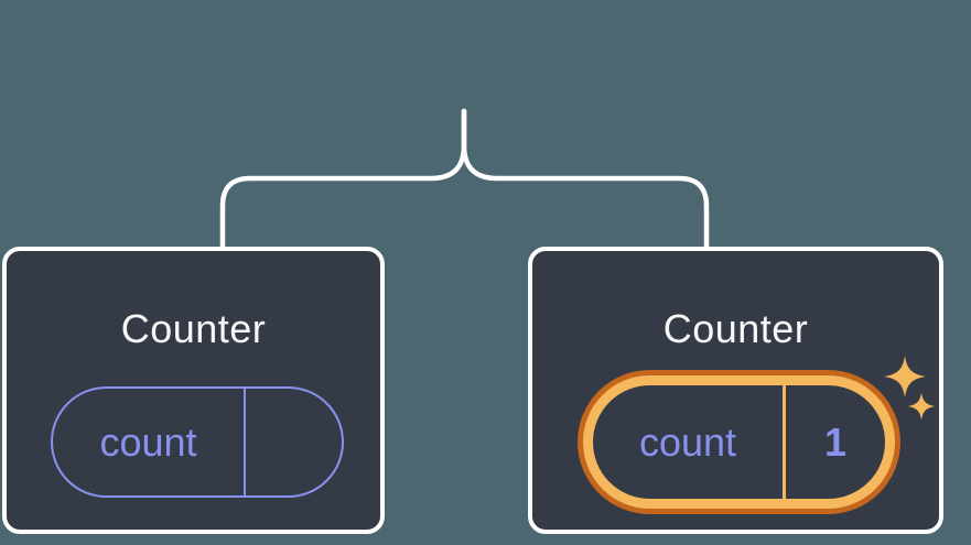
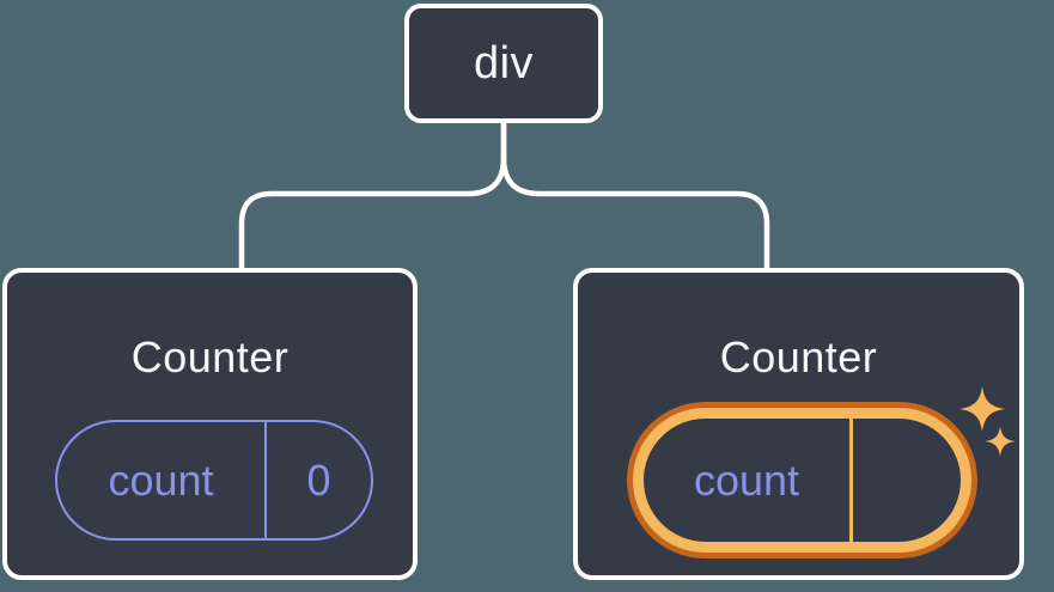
+ div
  Counter
  count
+ 0
  Counter
  count
- 1
